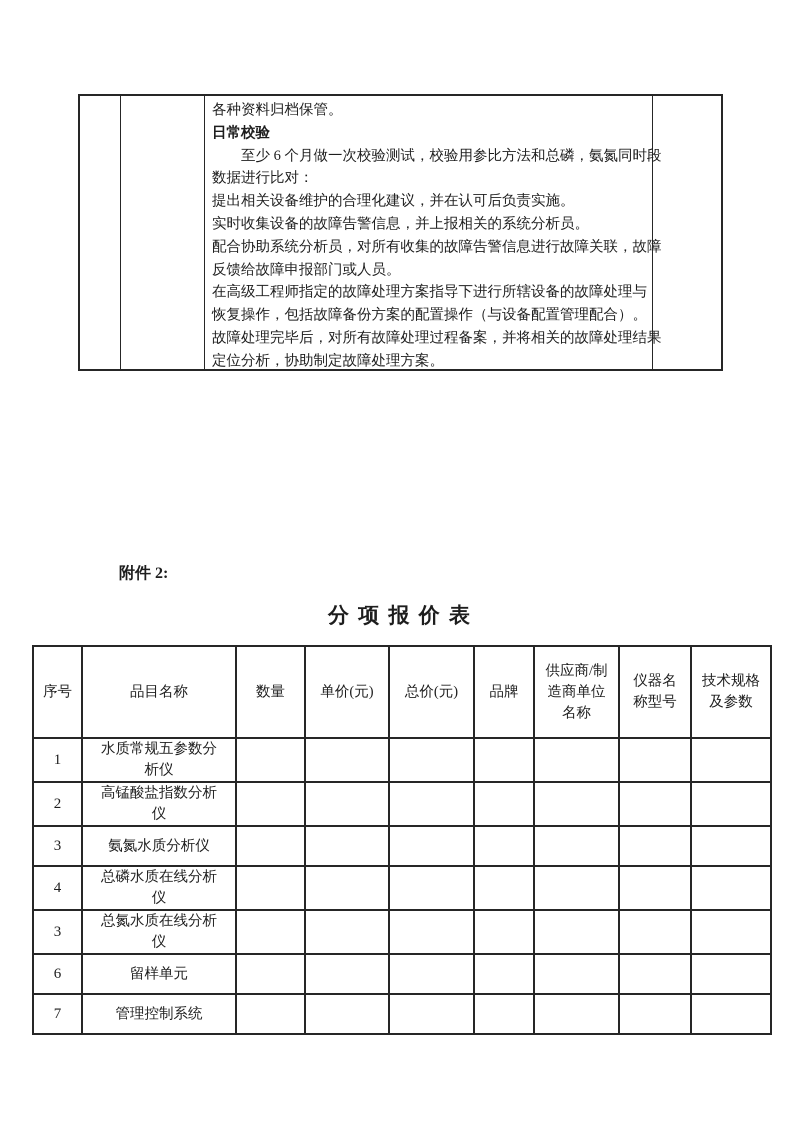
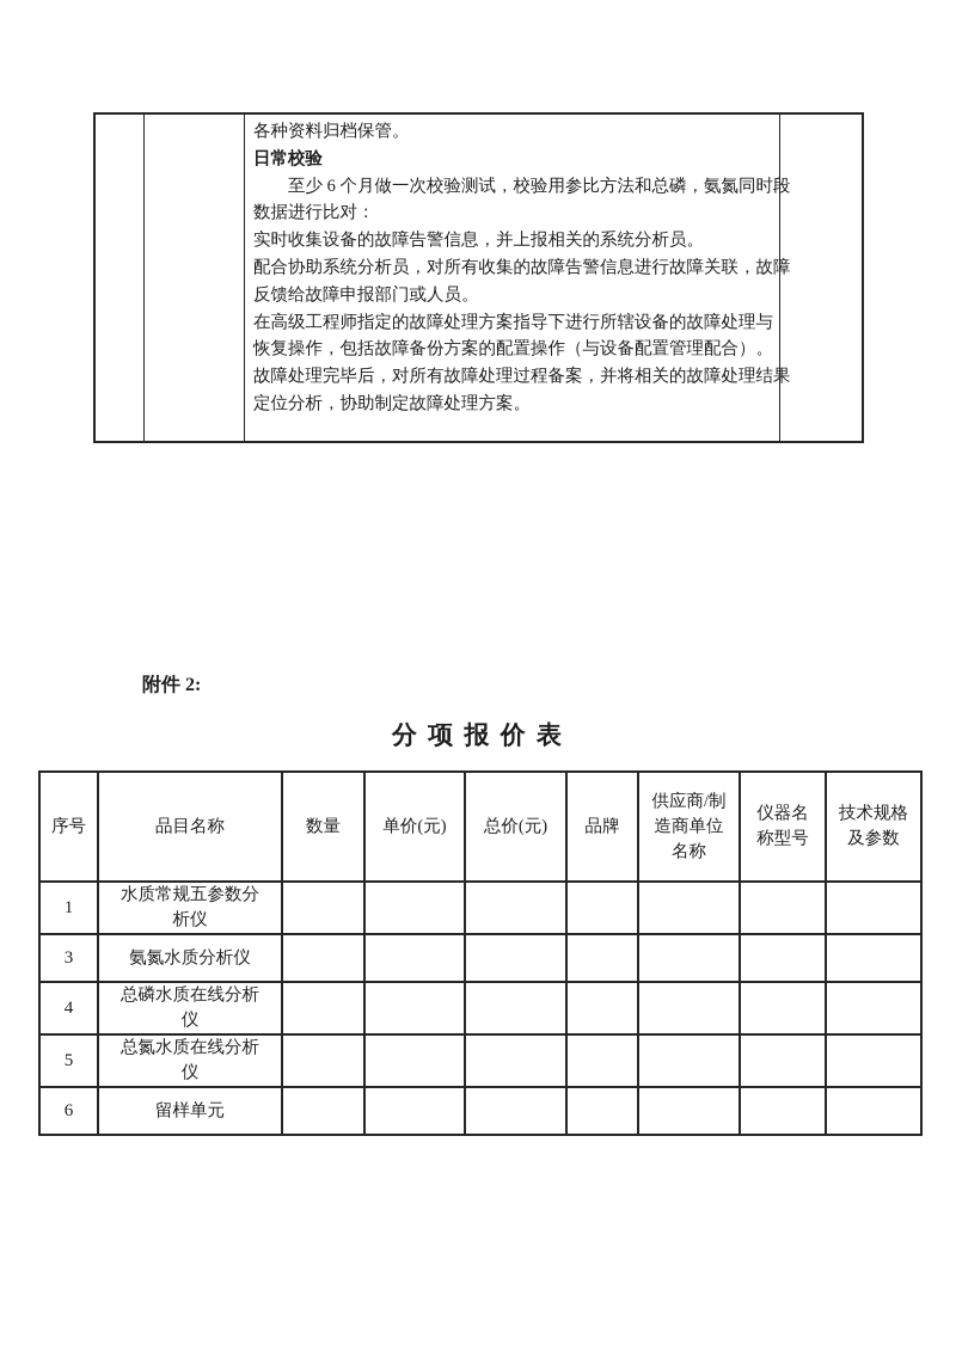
  各种资料归档保管。
  日常校验
  至少 6 个月做一次校验测试，校验用参比方法和总磷，氨氮同时段
  数据进行比对：
- 提出相关设备维护的合理化建议，并在认可后负责实施。
  实时收集设备的故障告警信息，并上报相关的系统分析员。
  配合协助系统分析员，对所有收集的故障告警信息进行故障关联，故
  反馈给故障申报部门或人员。
  在高级工程师指定的故障处理方案指导下进行所辖设备的故障处理与
  恢复操作，包括故障备份方案的配置操作（与设备配置管理配合）。
  故障处理完毕后，对所有故障处理过程备案，并将相关的故障处理结
  定位分析，协助制定故障处理方案。
  附件 2:
  分 项 报 价 表
  序号	品目名称	数量	单价(元)	总价(元)	品牌	供应商/制 造商单位 名称	仪器名 称型号	技术规格 及参数
  1	水质常规五参数分 析仪
- 2	高锰酸盐指数分析 仪
  3	氨氮水质分析仪
  4	总磷水质在线分析 仪
- 3	总氮水质在线分析 仪
+ 5	总氮水质在线分析 仪
  6	留样单元
- 7	管理控制系统
